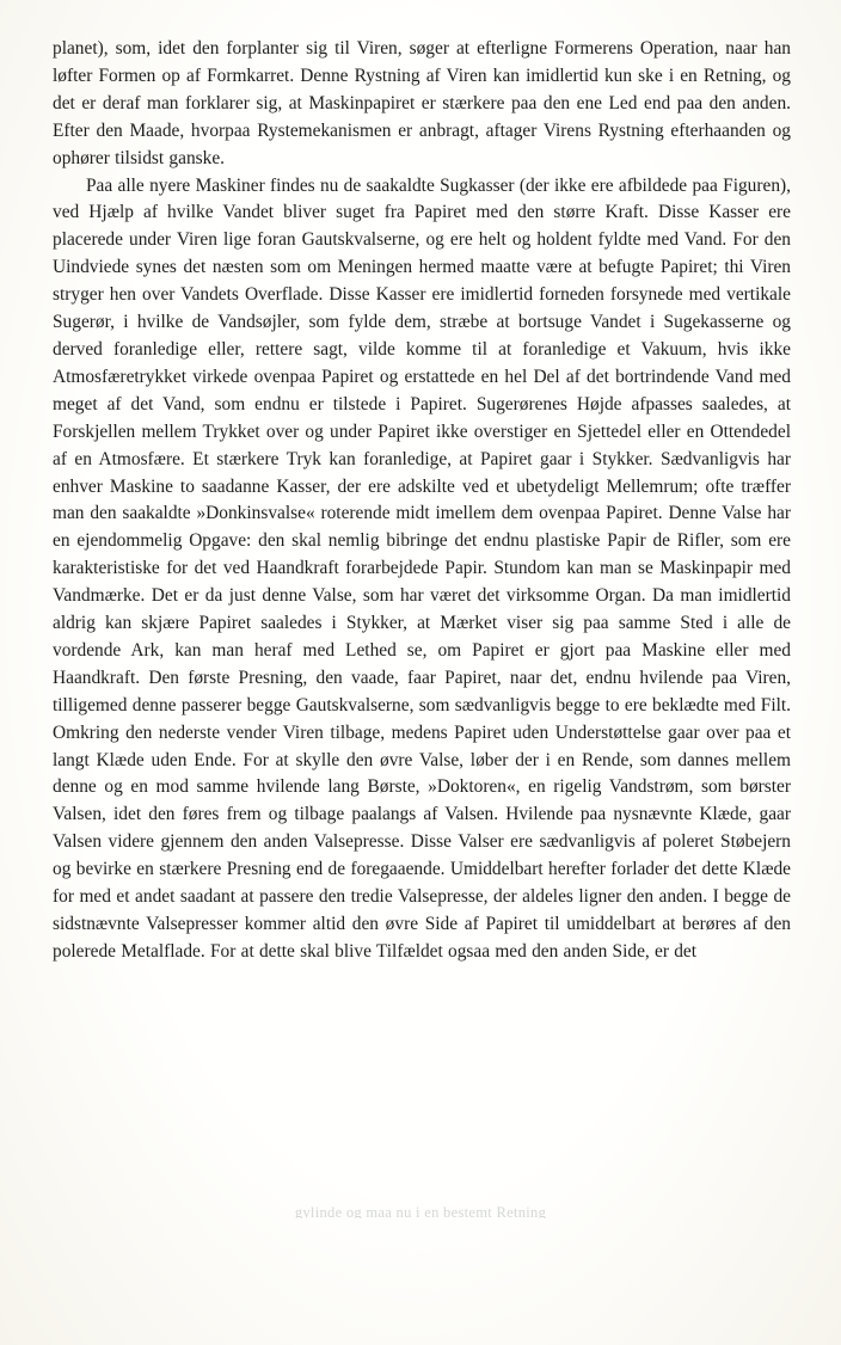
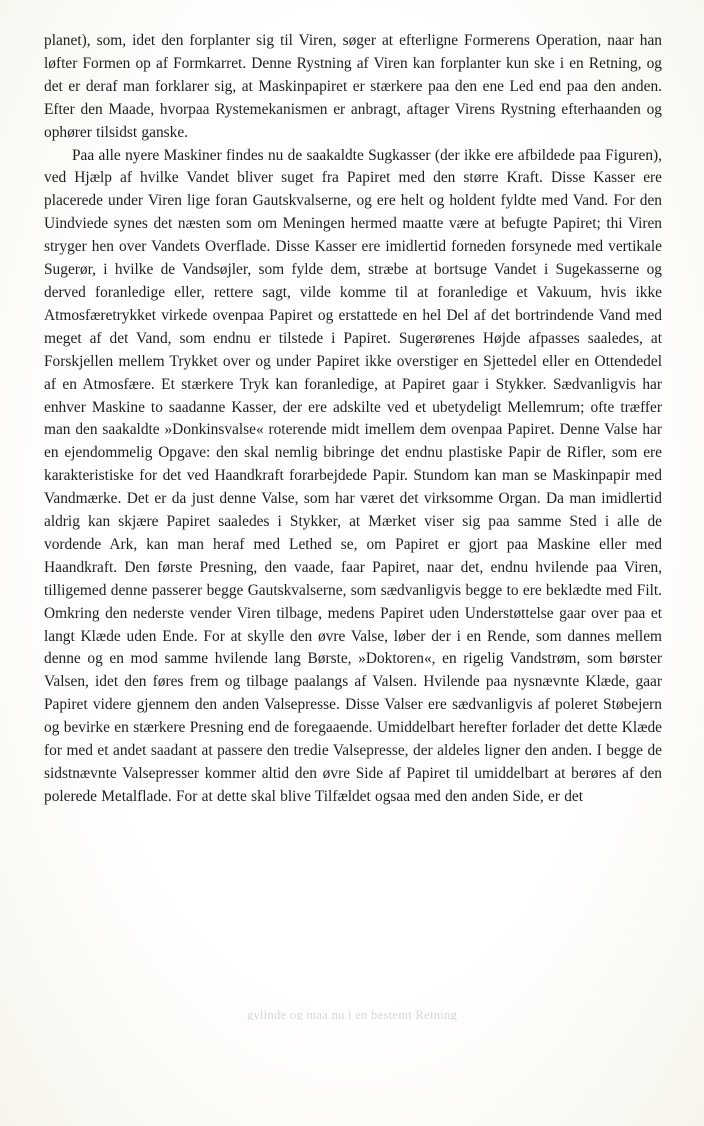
- planet), som, idet den forplanter sig til Viren, søger at efterligne Formerens Operation, naar han løfter Formen op af Formkarret. Denne Rystning af Viren kan imidlertid kun ske i en Retning, og det er deraf man forklarer sig, at Maskinpapiret er stærkere paa den ene Led end paa den anden. Efter den Maade, hvorpaa Rystemekanismen er anbragt, aftager Virens Rystning efterhaanden og ophører tilsidst ganske.
+ planet), som, idet den forplanter sig til Viren, søger at efterligne Formerens Operation, naar han løfter Formen op af Formkarret. Denne Rystning af Viren kan forplanter kun ske i en Retning, og det er deraf man forklarer sig, at Maskinpapiret er stærkere paa den ene Led end paa den anden. Efter den Maade, hvorpaa Rystemekanismen er anbragt, aftager Virens Rystning efterhaanden og ophører tilsidst ganske.
- Paa alle nyere Maskiner findes nu de saakaldte Sugkasser (der ikke ere afbildede paa Figuren), ved Hjælp af hvilke Vandet bliver suget fra Papiret med den større Kraft. Disse Kasser ere placerede under Viren lige foran Gautskvalserne, og ere helt og holdent fyldte med Vand. For den Uindviede synes det næsten som om Meningen hermed maatte være at befugte Papiret; thi Viren stryger hen over Vandets Overflade. Disse Kasser ere imidlertid forneden forsynede med vertikale Sugerør, i hvilke de Vandsøjler, som fylde dem, stræbe at bortsuge Vandet i Sugekasserne og derved foranledige eller, rettere sagt, vilde komme til at foranledige et Vakuum, hvis ikke Atmosfæretrykket virkede ovenpaa Papiret og erstattede en hel Del af det bortrindende Vand med meget af det Vand, som endnu er tilstede i Papiret. Sugerørenes Højde afpasses saaledes, at Forskjellen mellem Trykket over og under Papiret ikke overstiger en Sjettedel eller en Ottendedel af en Atmosfære. Et stærkere Tryk kan foranledige, at Papiret gaar i Stykker. Sædvanligvis har enhver Maskine to saadanne Kasser, der ere adskilte ved et ubetydeligt Mellemrum; ofte træffer man den saakaldte »Donkinsvalse« roterende midt imellem dem ovenpaa Papiret. Denne Valse har en ejendommelig Opgave: den skal nemlig bibringe det endnu plastiske Papir de Rifler, som ere karakteristiske for det ved Haandkraft forarbejdede Papir. Stundom kan man se Maskinpapir med Vandmærke. Det er da just denne Valse, som har været det virksomme Organ. Da man imidlertid aldrig kan skjære Papiret saaledes i Stykker, at Mærket viser sig paa samme Sted i alle de vordende Ark, kan man heraf med Lethed se, om Papiret er gjort paa Maskine eller med Haandkraft. Den første Presning, den vaade, faar Papiret, naar det, endnu hvilende paa Viren, tilligemed denne passerer begge Gautskvalserne, som sædvanligvis begge to ere beklædte med Filt. Omkring den nederste vender Viren tilbage, medens Papiret uden Understøttelse gaar over paa et langt Klæde uden Ende. For at skylle den øvre Valse, løber der i en Rende, som dannes mellem denne og en mod samme hvilende lang Børste, »Doktoren«, en rigelig Vandstrøm, som børster Valsen, idet den føres frem og tilbage paalangs af Valsen. Hvilende paa nysnævnte Klæde, gaar Valsen videre gjennem den anden Valsepresse. Disse Valser ere sædvanligvis af poleret Støbejern og bevirke en stærkere Presning end de foregaaende. Umiddelbart herefter forlader det dette Klæde for med et andet saadant at passere den tredie Valsepresse, der aldeles ligner den anden. I begge de sidstnævnte Valsepresser kommer altid den øvre Side af Papiret til umiddelbart at berøres af den polerede Metalflade. For at dette skal blive Tilfældet ogsaa med den anden Side, er det
+ Paa alle nyere Maskiner findes nu de saakaldte Sugkasser (der ikke ere afbildede paa Figuren), ved Hjælp af hvilke Vandet bliver suget fra Papiret med den større Kraft. Disse Kasser ere placerede under Viren lige foran Gautskvalserne, og ere helt og holdent fyldte med Vand. For den Uindviede synes det næsten som om Meningen hermed maatte være at befugte Papiret; thi Viren stryger hen over Vandets Overflade. Disse Kasser ere imidlertid forneden forsynede med vertikale Sugerør, i hvilke de Vandsøjler, som fylde dem, stræbe at bortsuge Vandet i Sugekasserne og derved foranledige eller, rettere sagt, vilde komme til at foranledige et Vakuum, hvis ikke Atmosfæretrykket virkede ovenpaa Papiret og erstattede en hel Del af det bortrindende Vand med meget af det Vand, som endnu er tilstede i Papiret. Sugerørenes Højde afpasses saaledes, at Forskjellen mellem Trykket over og under Papiret ikke overstiger en Sjettedel eller en Ottendedel af en Atmosfære. Et stærkere Tryk kan foranledige, at Papiret gaar i Stykker. Sædvanligvis har enhver Maskine to saadanne Kasser, der ere adskilte ved et ubetydeligt Mellemrum; ofte træffer man den saakaldte »Donkinsvalse« roterende midt imellem dem ovenpaa Papiret. Denne Valse har en ejendommelig Opgave: den skal nemlig bibringe det endnu plastiske Papir de Rifler, som ere karakteristiske for det ved Haandkraft forarbejdede Papir. Stundom kan man se Maskinpapir med Vandmærke. Det er da just denne Valse, som har været det virksomme Organ. Da man imidlertid aldrig kan skjære Papiret saaledes i Stykker, at Mærket viser sig paa samme Sted i alle de vordende Ark, kan man heraf med Lethed se, om Papiret er gjort paa Maskine eller med Haandkraft. Den første Presning, den vaade, faar Papiret, naar det, endnu hvilende paa Viren, tilligemed denne passerer begge Gautskvalserne, som sædvanligvis begge to ere beklædte med Filt. Omkring den nederste vender Viren tilbage, medens Papiret uden Understøttelse gaar over paa et langt Klæde uden Ende. For at skylle den øvre Valse, løber der i en Rende, som dannes mellem denne og en mod samme hvilende lang Børste, »Doktoren«, en rigelig Vandstrøm, som børster Valsen, idet den føres frem og tilbage paalangs af Valsen. Hvilende paa nysnævnte Klæde, gaar Papiret videre gjennem den anden Valsepresse. Disse Valser ere sædvanligvis af poleret Støbejern og bevirke en stærkere Presning end de foregaaende. Umiddelbart herefter forlader det dette Klæde for med et andet saadant at passere den tredie Valsepresse, der aldeles ligner den anden. I begge de sidstnævnte Valsepresser kommer altid den øvre Side af Papiret til umiddelbart at berøres af den polerede Metalflade. For at dette skal blive Tilfældet ogsaa med den anden Side, er det
  gylinde og maa nu i en bestemt Retning
